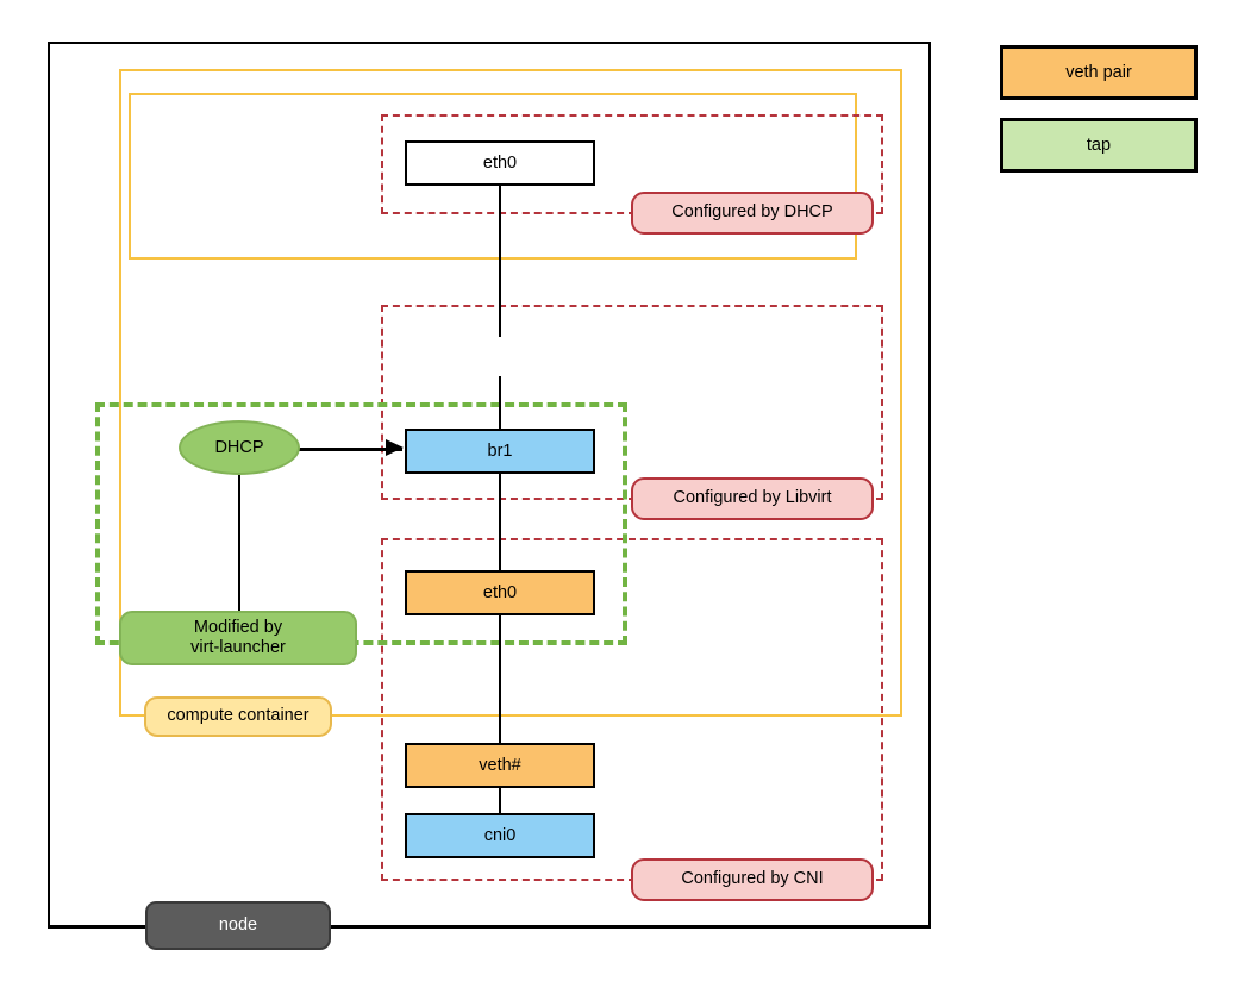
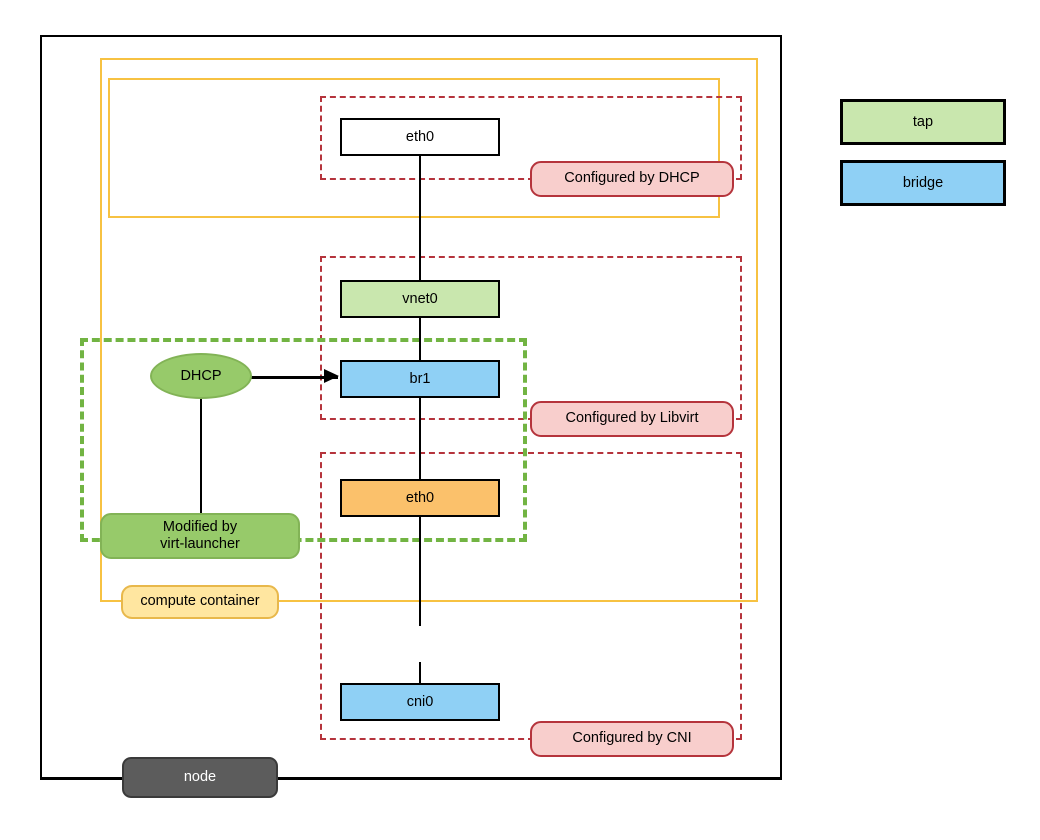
  eth0
+ vnet0
  br1
  eth0
- veth#
  cni0
  Configured by DHCP
  Configured by Libvirt
  Configured by CNI
  compute container
  node
  DHCP
  Modified by
  virt-launcher
- veth pair
  tap
+ bridge
